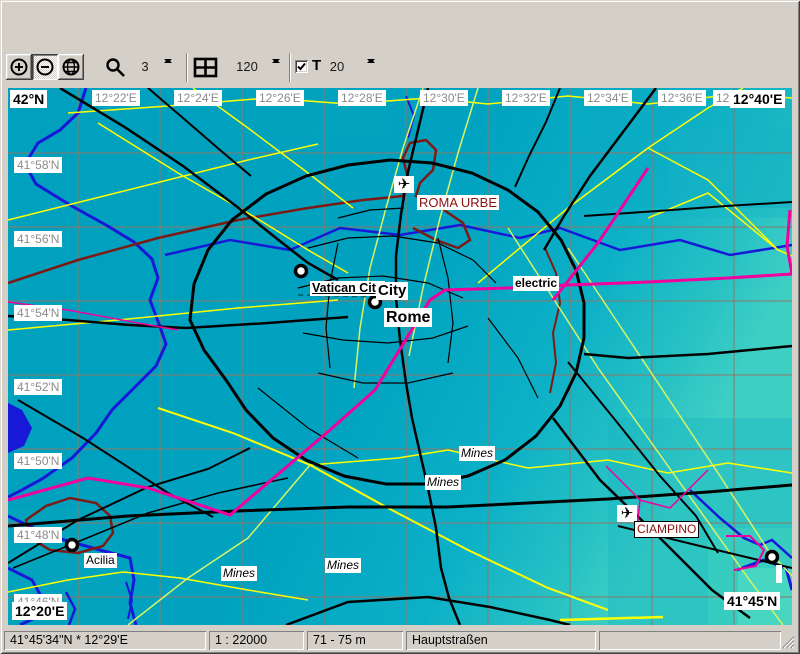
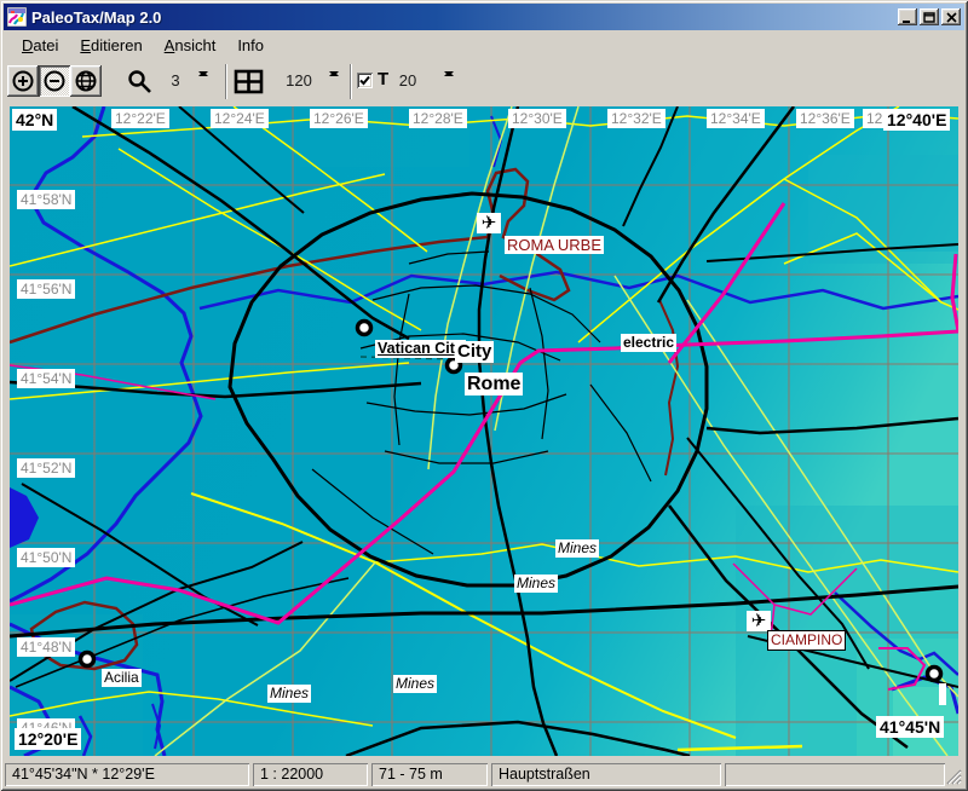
+ PaleoTax/Map 2.0
+ Datei
+ Editieren
+ Ansicht
+ Info
  3
  120
  T
  20
  42°N
  12°22'E
  12°24'E
  12°26'E
  12°28'E
  12°30'E
  12°32'E
  12°34'E
  12°36'E
  12°40'E
  41°58'N
  41°56'N
  41°54'N
  41°52'N
  41°50'N
  41°48'N
  12°20'E
  41°45'N
  ✈
  ROMA URBE
  Vatican Cit
  City
  Rome
  electric
  Mines
  Mines
  Mines
  Mines
  Acilia
  ✈
  CIAMPINO
  41°45'34"N * 12°29'E
  1 : 22000
  71 - 75 m
  Hauptstraßen
